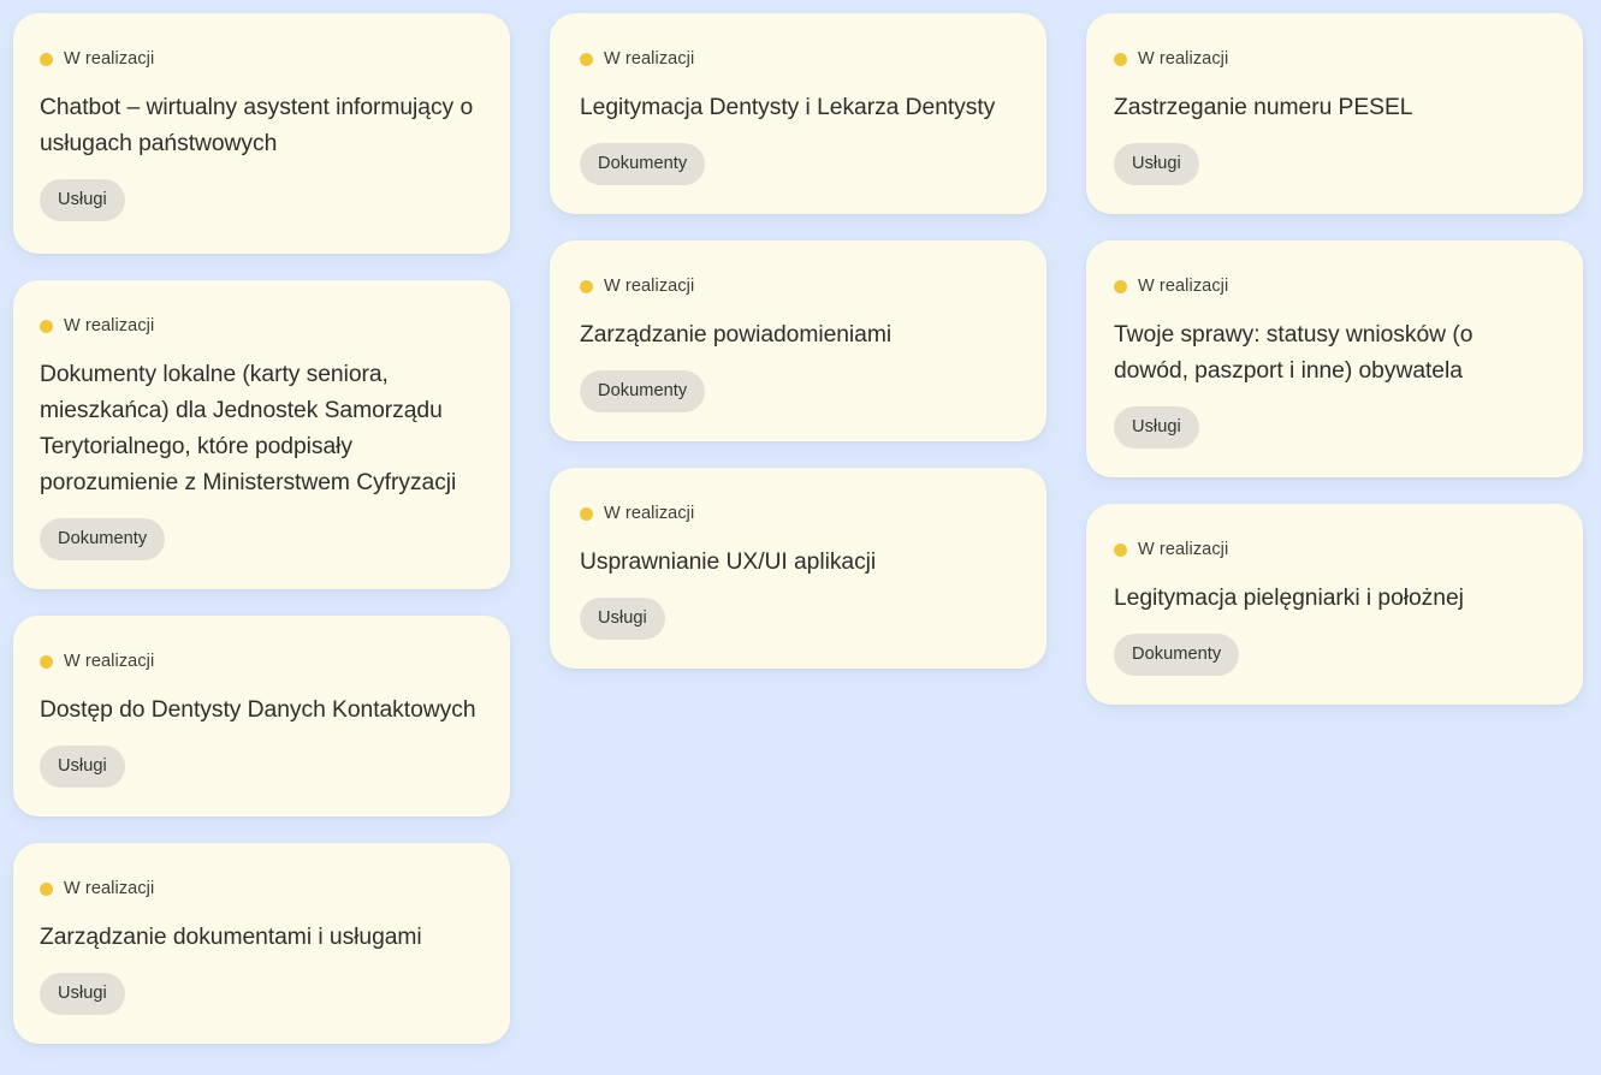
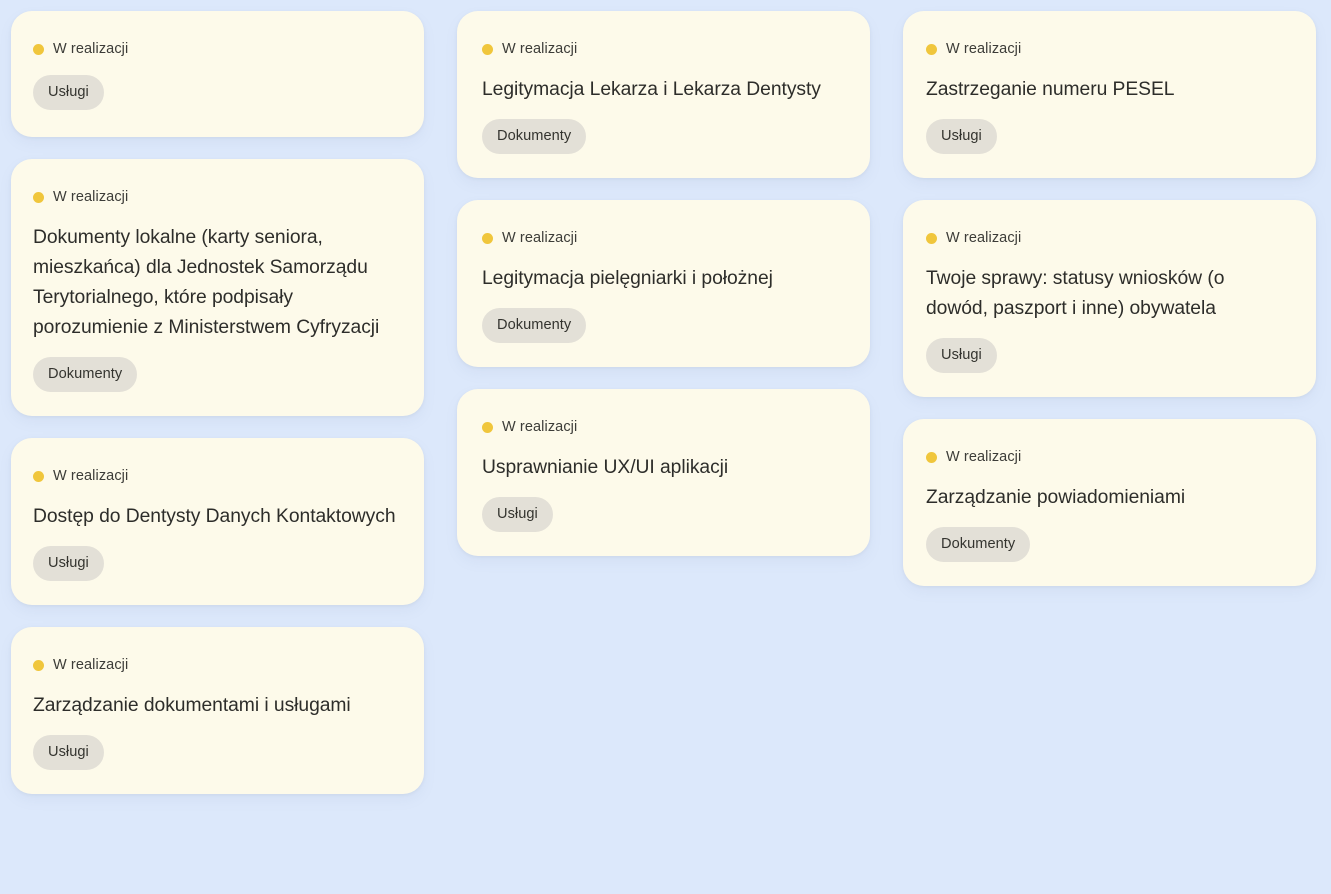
  W realizacji
- Chatbot – wirtualny asystent informujący o usługach państwowych
  Usługi
  W realizacji
  Dokumenty lokalne (karty seniora, mieszkańca) dla Jednostek Samorządu Terytorialnego, które podpisały porozumienie z Ministerstwem Cyfryzacji
  Dokumenty
  W realizacji
  Dostęp do Dentysty Danych Kontaktowych
  Usługi
  W realizacji
  Zarządzanie dokumentami i usługami
  Usługi
  W realizacji
- Legitymacja Dentysty i Lekarza Dentysty
+ Legitymacja Lekarza i Lekarza Dentysty
  Dokumenty
  W realizacji
- Zarządzanie powiadomieniami
+ Legitymacja pielęgniarki i położnej
  Dokumenty
  W realizacji
  Usprawnianie UX/UI aplikacji
  Usługi
  W realizacji
  Zastrzeganie numeru PESEL
  Usługi
  W realizacji
  Twoje sprawy: statusy wniosków (o dowód, paszport i inne) obywatela
  Usługi
  W realizacji
- Legitymacja pielęgniarki i położnej
+ Zarządzanie powiadomieniami
  Dokumenty
